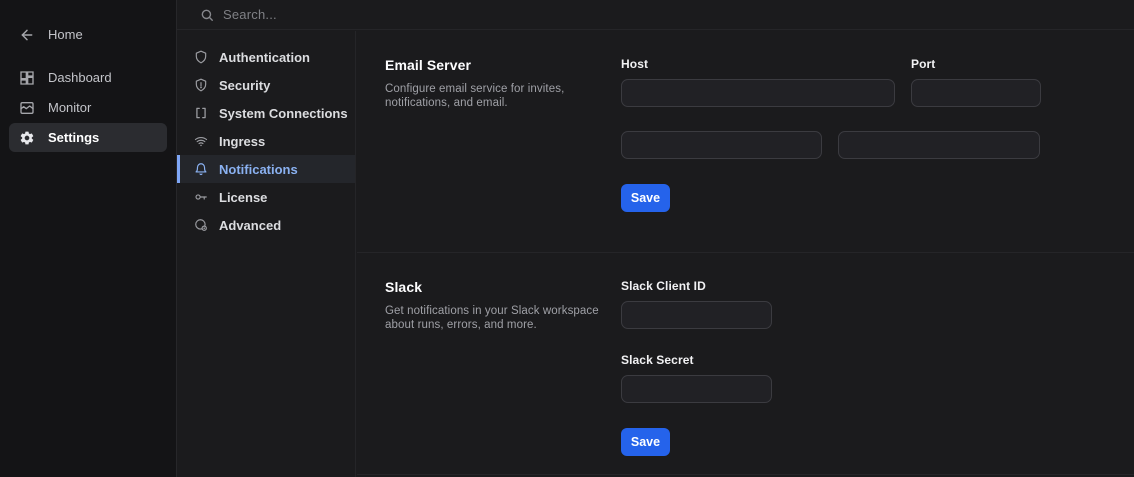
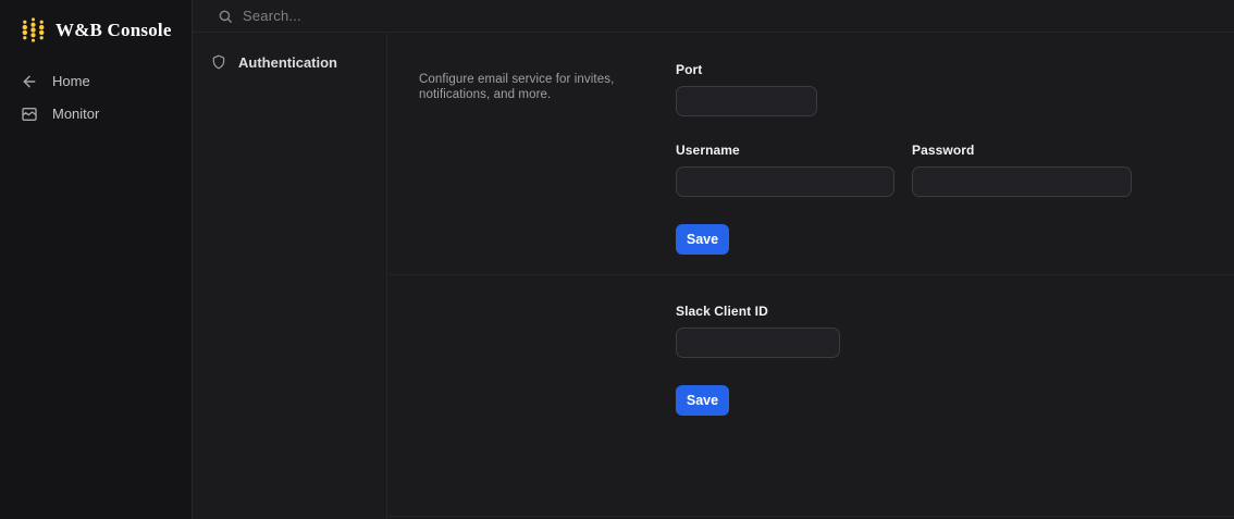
+ W&B Console
  Home
- Dashboard
  Monitor
- Settings
  Search...
  Authentication
- Security
- System Connections
- Ingress
- Notifications
- License
- Advanced
- Email Server
- Configure email service for invites, notifications, and email.
+ Configure email service for invites, notifications, and more.
- Host
  Port
+ Username
+ Password
  Save
- Slack
- Get notifications in your Slack workspace about runs, errors, and more.
  Slack Client ID
- Slack Secret
  Save
